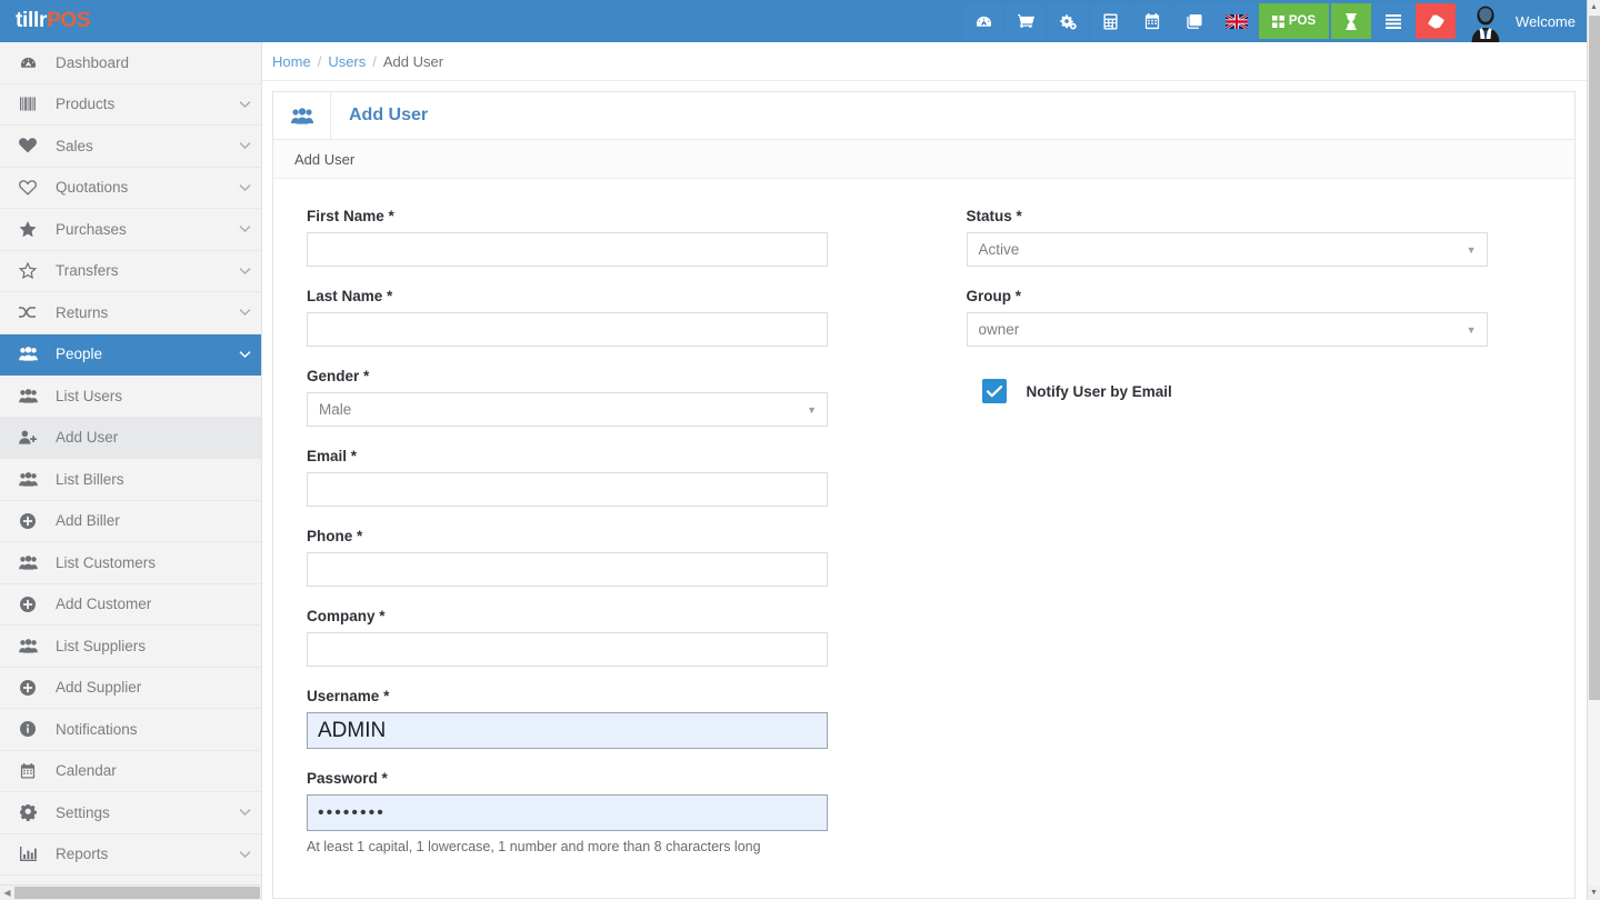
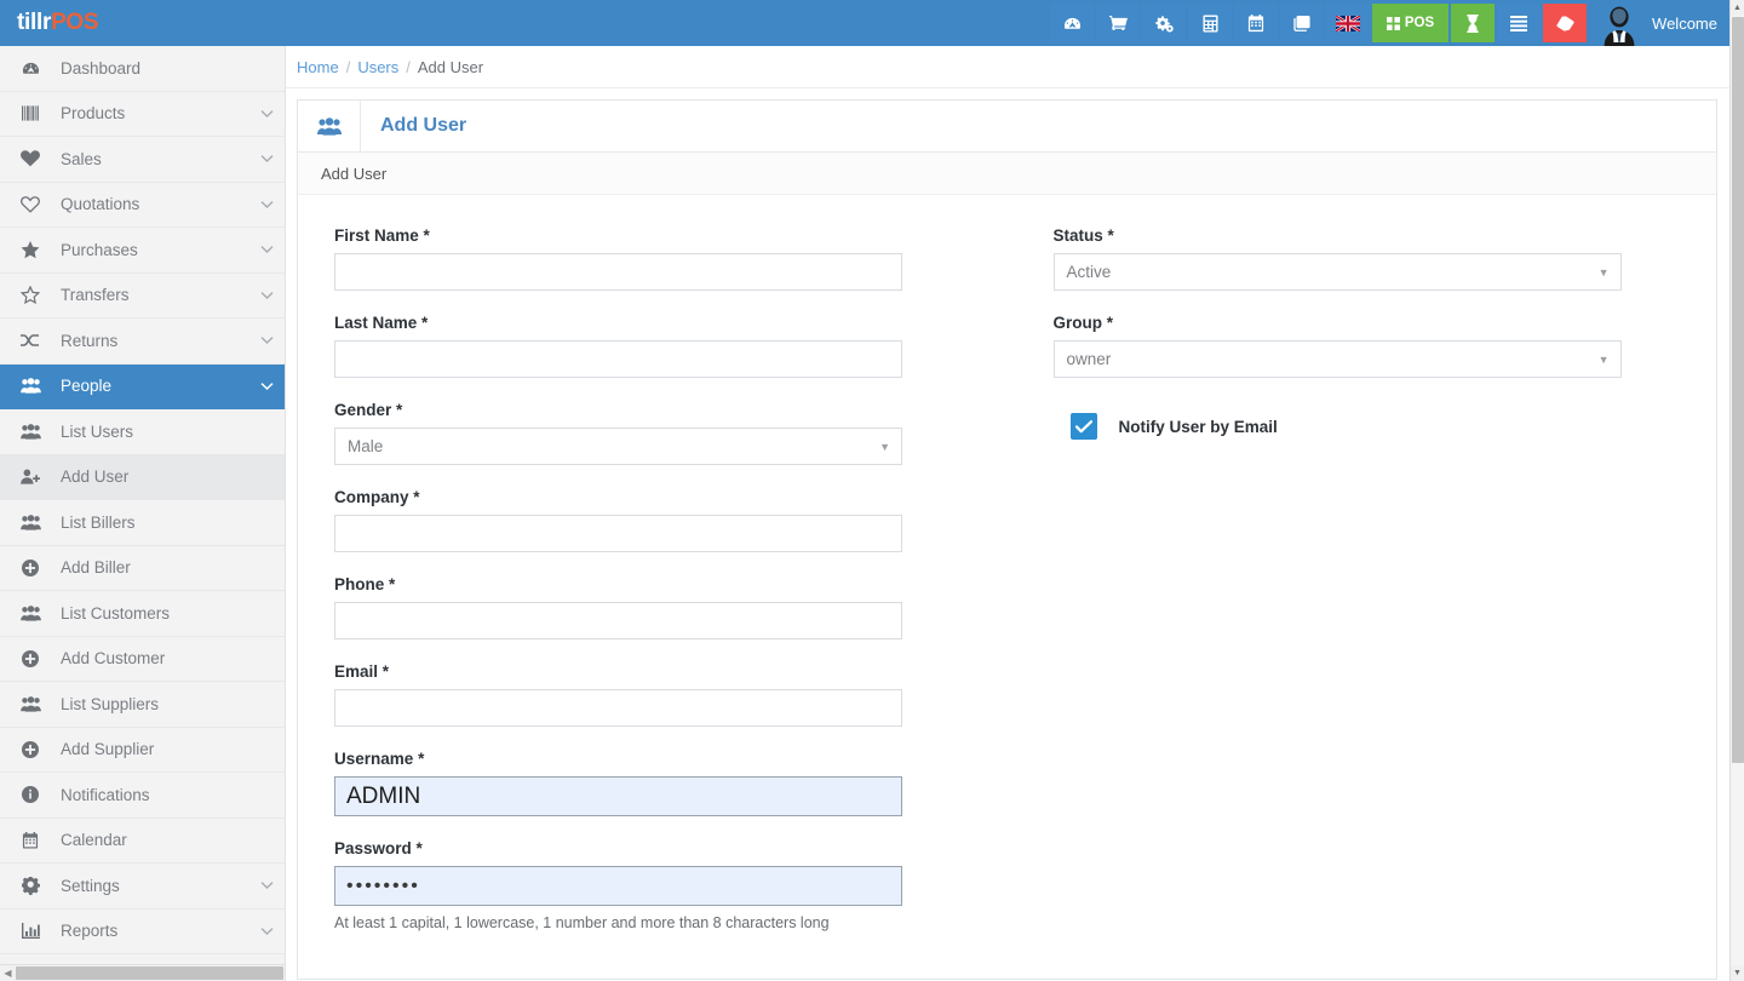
  tillr
  POS
  POS
  Welcome
  Dashboard
  Products
  Sales
  Quotations
  Purchases
  Transfers
  Returns
  People
  List Users
  Add User
  List Billers
  Add Biller
  List Customers
  Add Customer
  List Suppliers
  Add Supplier
  Notifications
  Calendar
  Settings
  Reports
  ◀
  Home
  /
  Users
  /
  Add User
  Add User
  Add User
  First Name *
  Last Name *
  Gender *
  Male
  ▼
- Email *
+ Company *
  Phone *
- Company *
+ Email *
  Username *
  ADMIN
  Password *
  ••••••••
  At least 1 capital, 1 lowercase, 1 number and more than 8 characters long
  Status *
  Active
  ▼
  Group *
  owner
  ▼
  Notify User by Email
